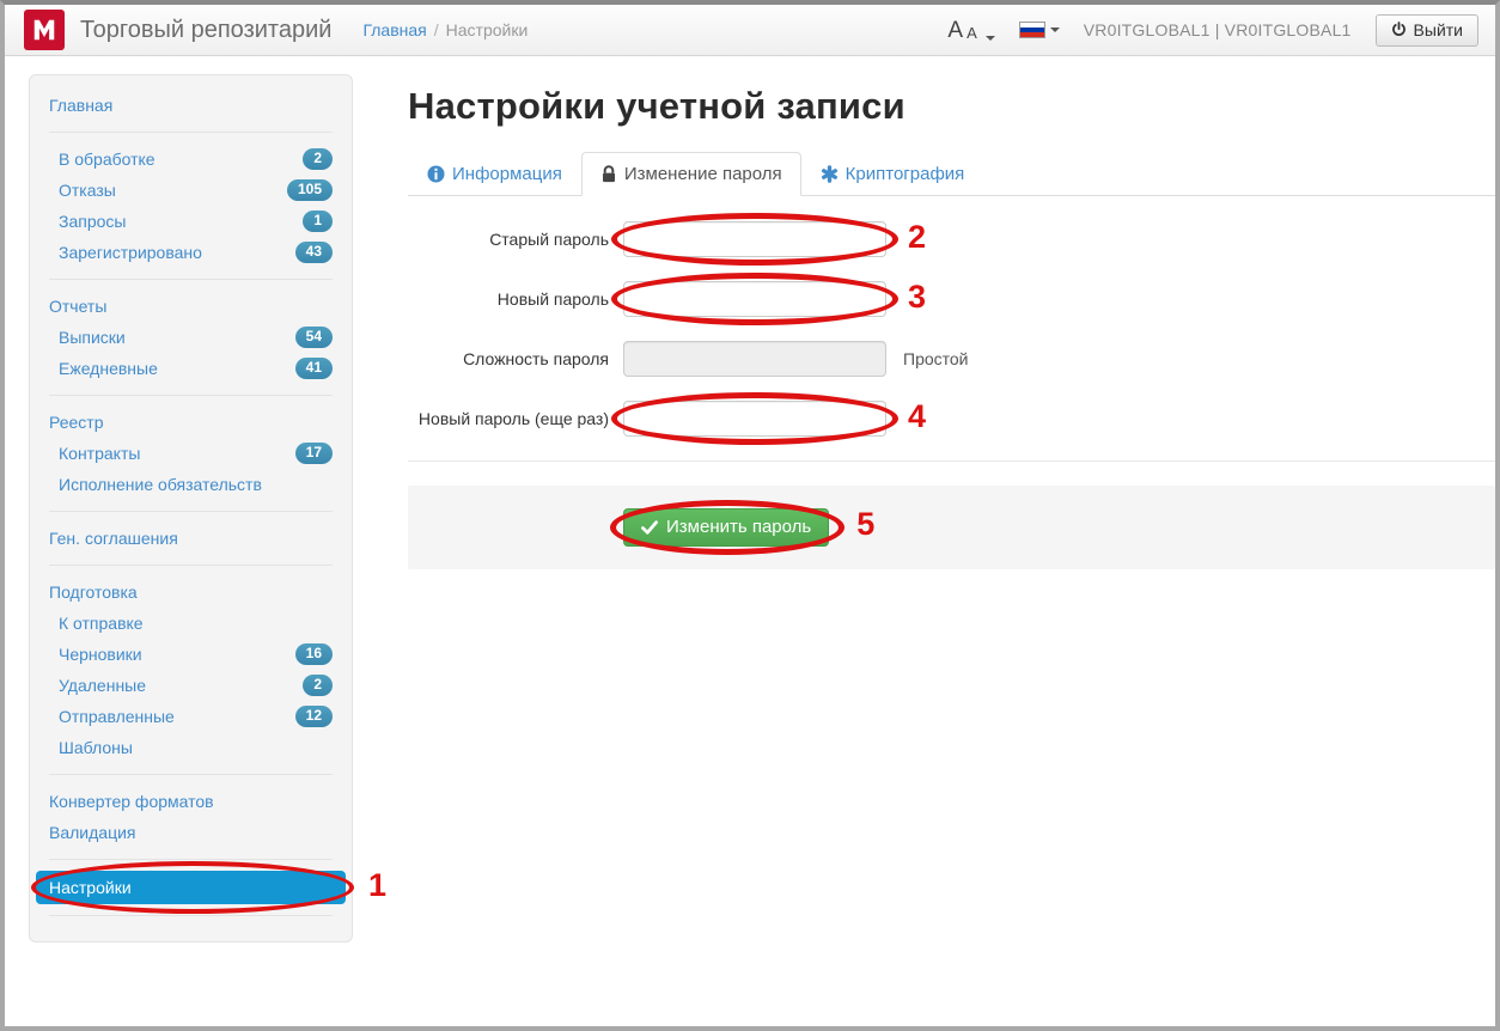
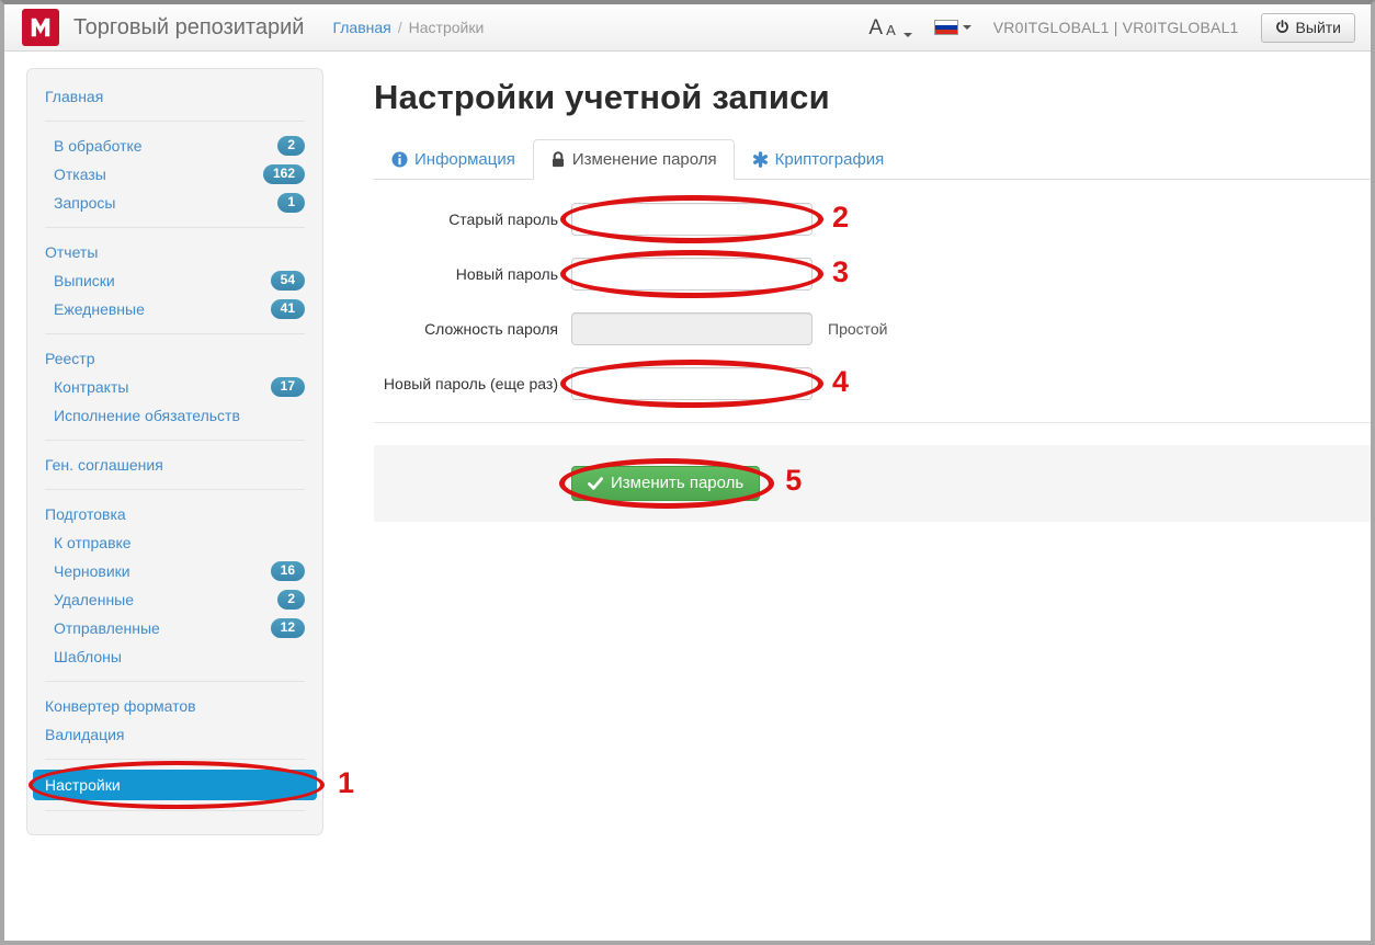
  Торговый репозитарий
  Главная / Настройки
  A
  A
  VR0ITGLOBAL1 | VR0ITGLOBAL1
  Выйти
  Главная
  В обработке
  2
  Отказы
- 105
+ 162
  Запросы
  1
- Зарегистрировано
- 43
  Отчеты
  Выписки
  54
  Ежедневные
  41
  Реестр
  Контракты
  17
  Исполнение обязательств
  Ген. соглашения
  Подготовка
  К отправке
  Черновики
  16
  Удаленные
  2
  Отправленные
  12
  Шаблоны
  Конвертер форматов
  Валидация
  Настройки
  1
  Настройки учетной записи
  Информация
  Изменение пароля
  Криптография
  Старый пароль
  2
  Новый пароль
  3
  Сложность пароля
  Простой
  Новый пароль (еще раз)
  4
  Изменить пароль
  5
